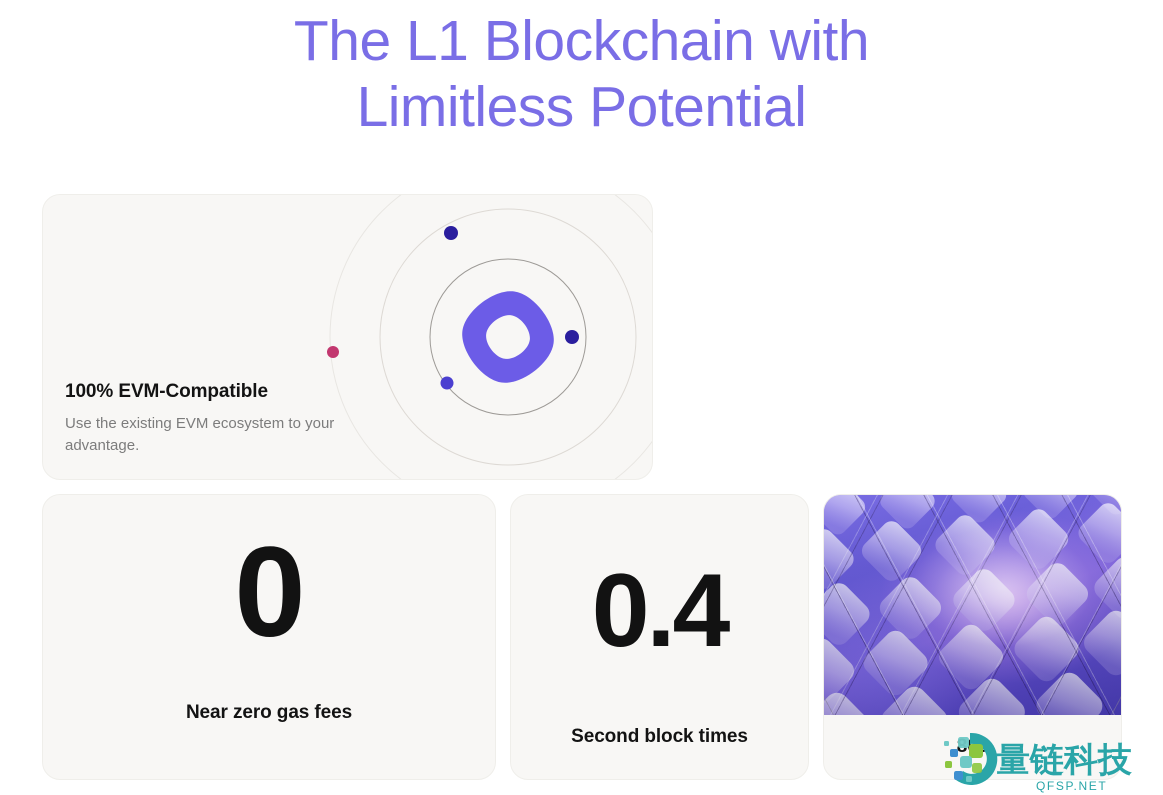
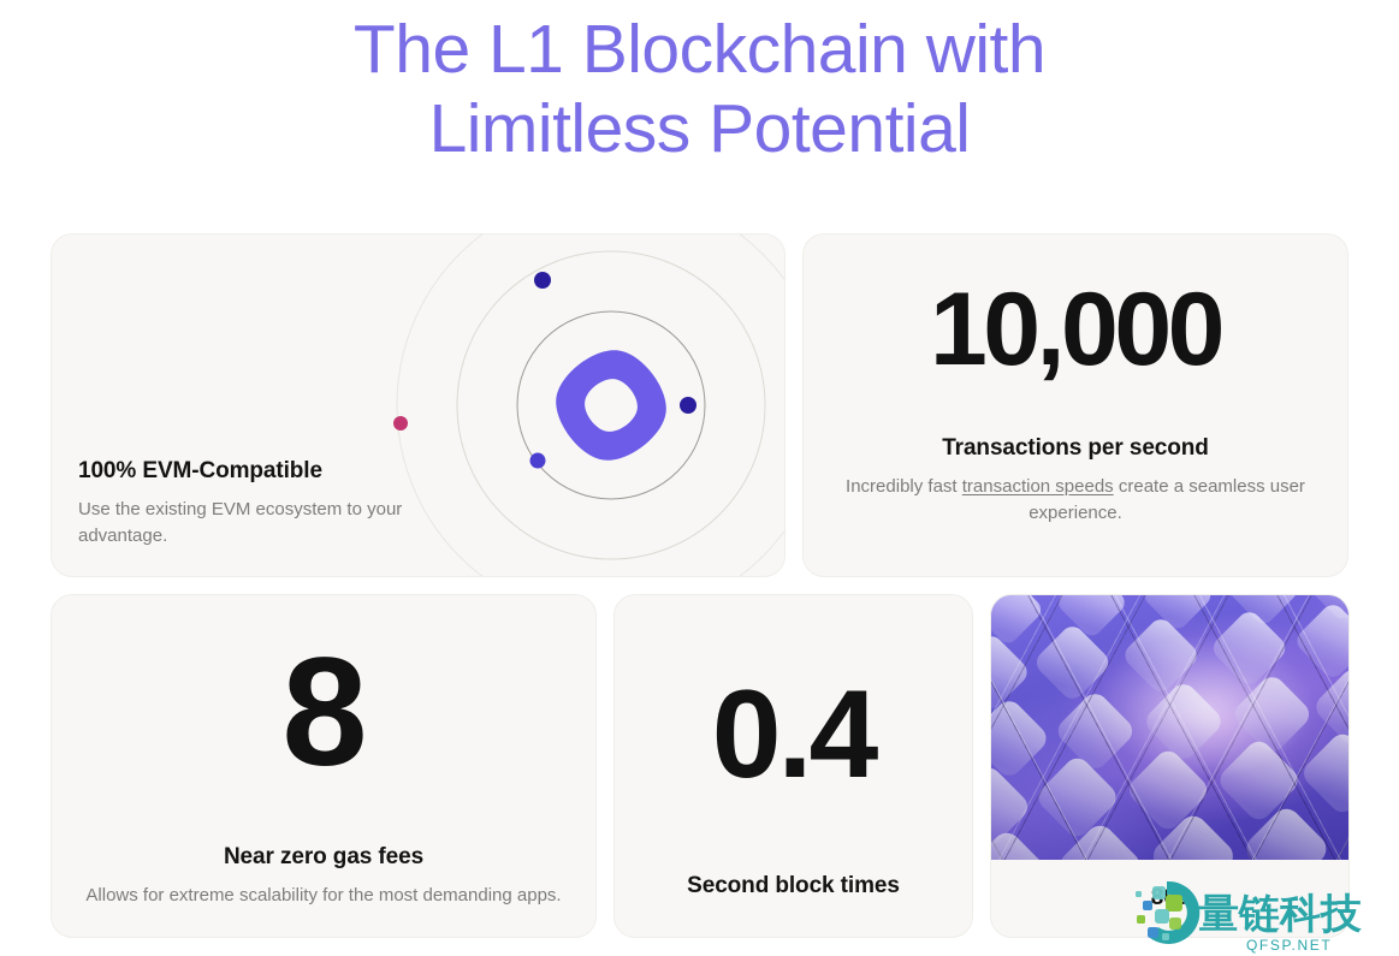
  The L1 Blockchain with
  Limitless Potential
  100% EVM-Compatible
  Use the existing EVM ecosystem to your advantage.
+ 10,000
+ Transactions per second
+ Incredibly fast transaction speeds create a seamless user experience.
- 0
+ 8
  Near zero gas fees
+ Allows for extreme scalability for the most demanding apps.
  0.4
  Second block times
  量链科技
  QFSP.NET
